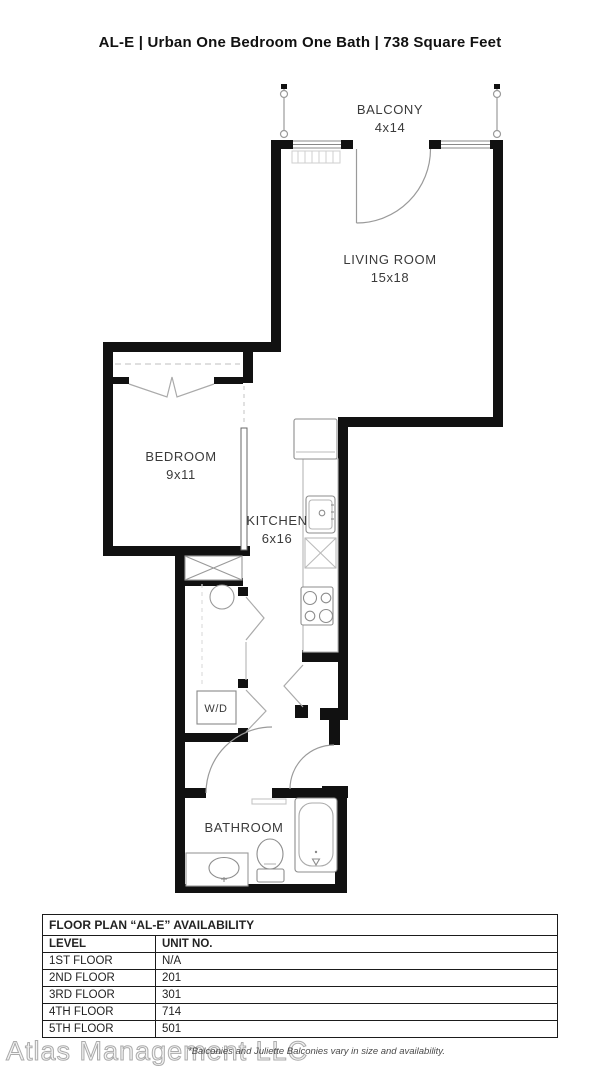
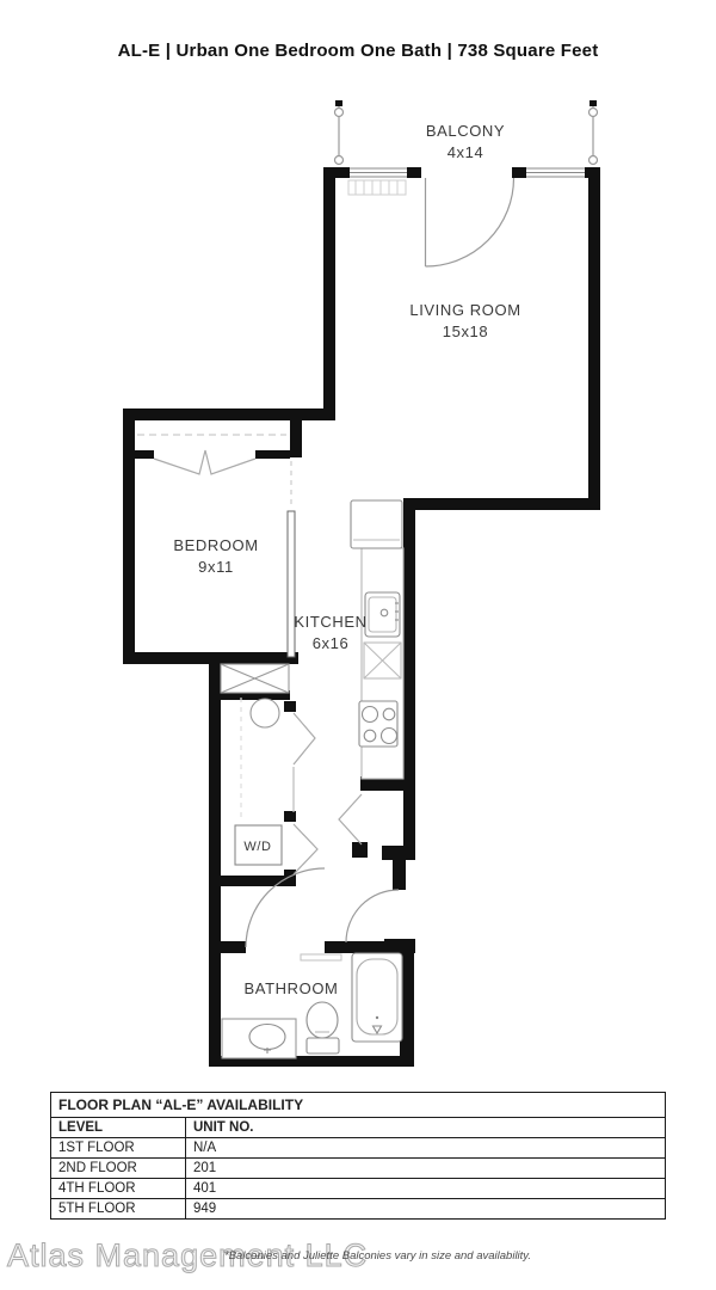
  AL-E | Urban One Bedroom One Bath | 738 Square Feet
  BALCONY
  4x14
  LIVING ROOM
  15x18
  BEDROOM
  9x11
  KITCHEN
  6x16
  W/D
  BATHROOM
  FLOOR PLAN “AL-E” AVAILABILITY
  LEVEL	UNIT NO.
  1ST FLOOR	N/A
  2ND FLOOR	201
- 3RD FLOOR	301
- 4TH FLOOR	714
+ 4TH FLOOR	401
- 5TH FLOOR	501
+ 5TH FLOOR	949
  Atlas Management LLC
  *Balconies and Juliette Balconies vary in size and availability.
